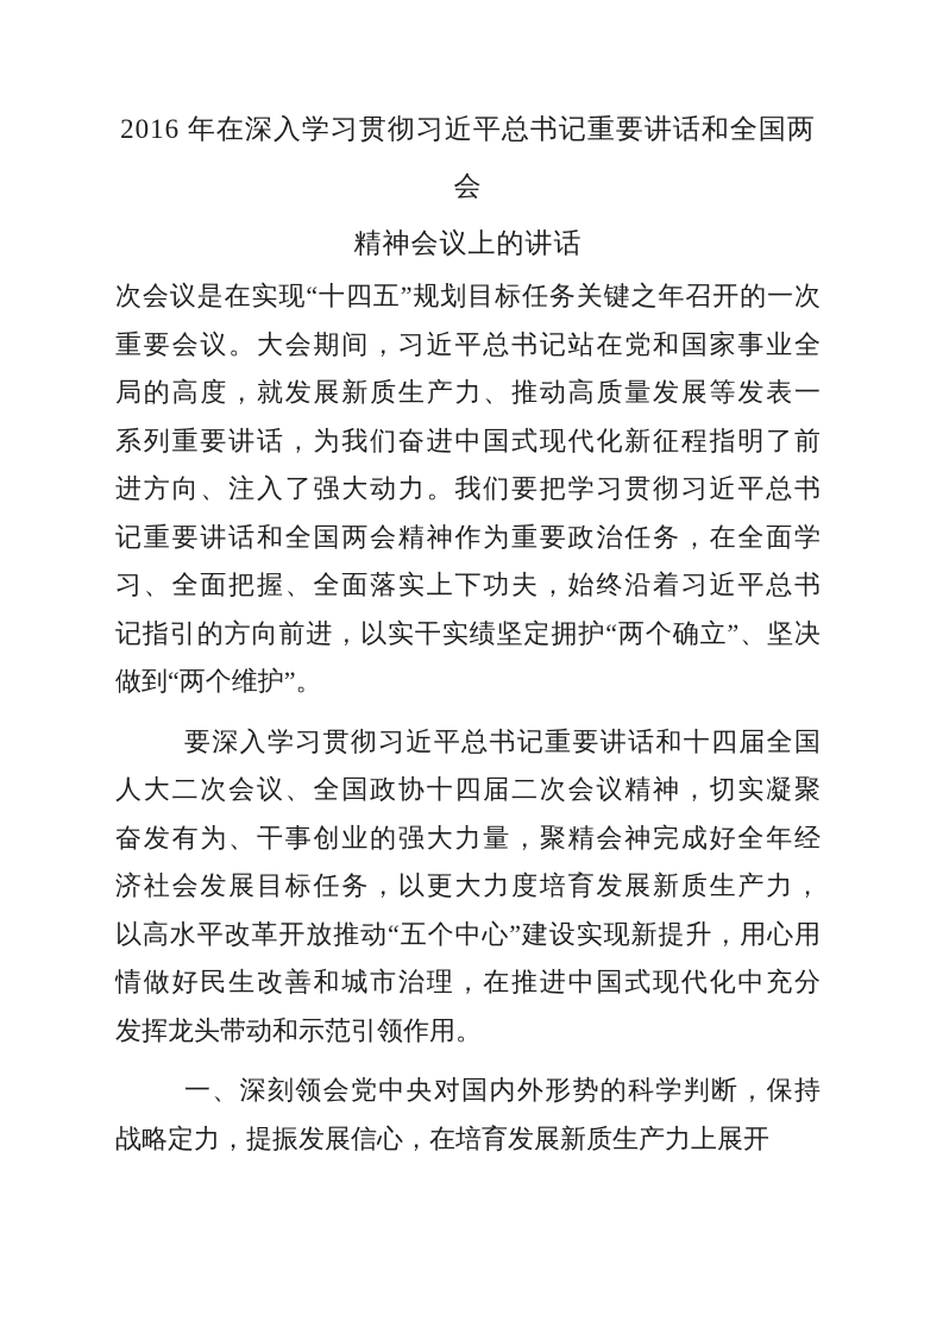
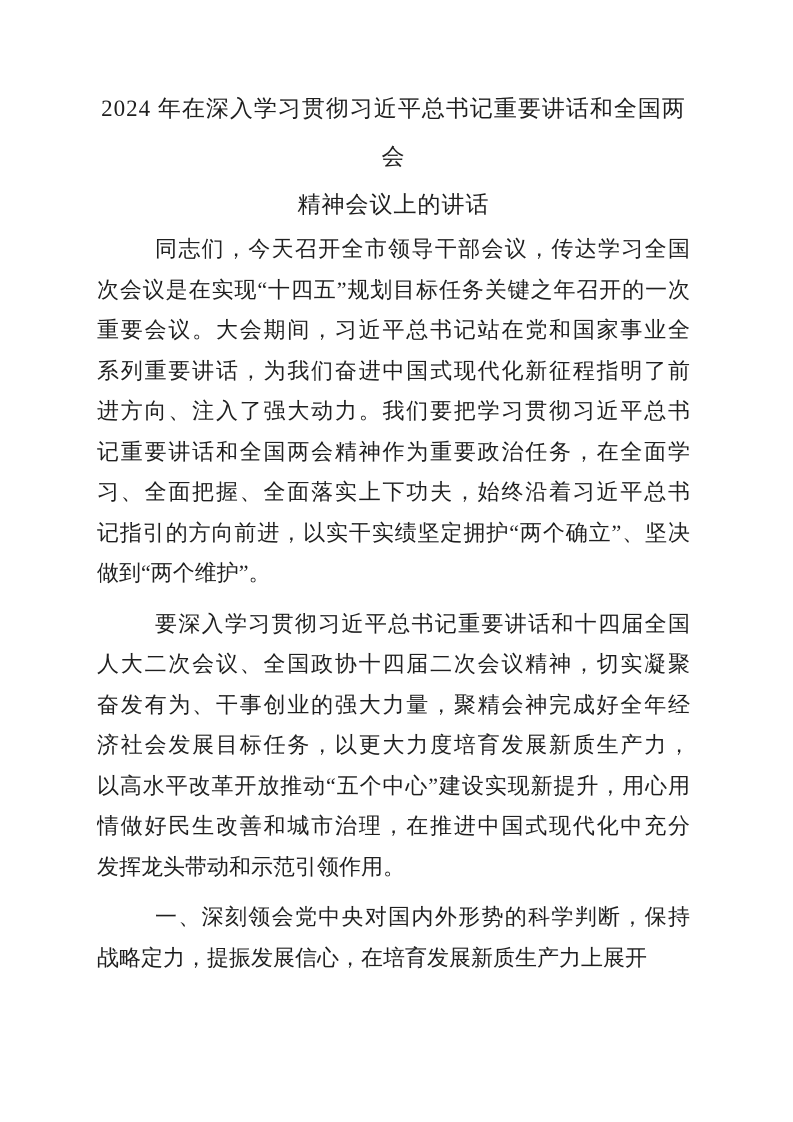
- 2016 年在深入学习贯彻习近平总书记重要讲话和全国两会
+ 2024 年在深入学习贯彻习近平总书记重要讲话和全国两会
  精神会议上的讲话
+ 同志们，今天召开全市领导干部会议，传达学习全国
  次会议是在实现“十四五”规划目标任务关键之年召开的一次
  重要会议。大会期间，习近平总书记站在党和国家事业全
- 局的高度，就发展新质生产力、推动高质量发展等发表一
  系列重要讲话，为我们奋进中国式现代化新征程指明了前
  进方向、注入了强大动力。我们要把学习贯彻习近平总书
  记重要讲话和全国两会精神作为重要政治任务，在全面学
  习、全面把握、全面落实上下功夫，始终沿着习近平总书
  记指引的方向前进，以实干实绩坚定拥护“两个确立”、坚决
  做到“两个维护”。
  要深入学习贯彻习近平总书记重要讲话和十四届全国
  人大二次会议、全国政协十四届二次会议精神，切实凝聚
  奋发有为、干事创业的强大力量，聚精会神完成好全年经
  济社会发展目标任务，以更大力度培育发展新质生产力，
  以高水平改革开放推动“五个中心”建设实现新提升，用心用
  情做好民生改善和城市治理，在推进中国式现代化中充分
  发挥龙头带动和示范引领作用。
  一、深刻领会党中央对国内外形势的科学判断，保持
  战略定力，提振发展信心，在培育发展新质生产力上展开
